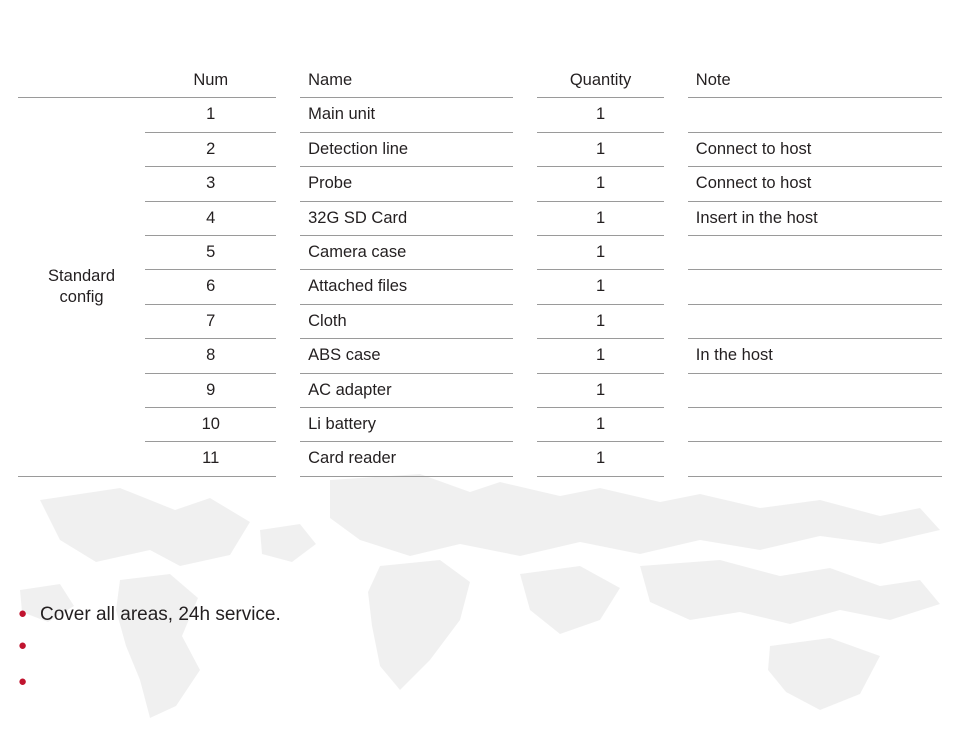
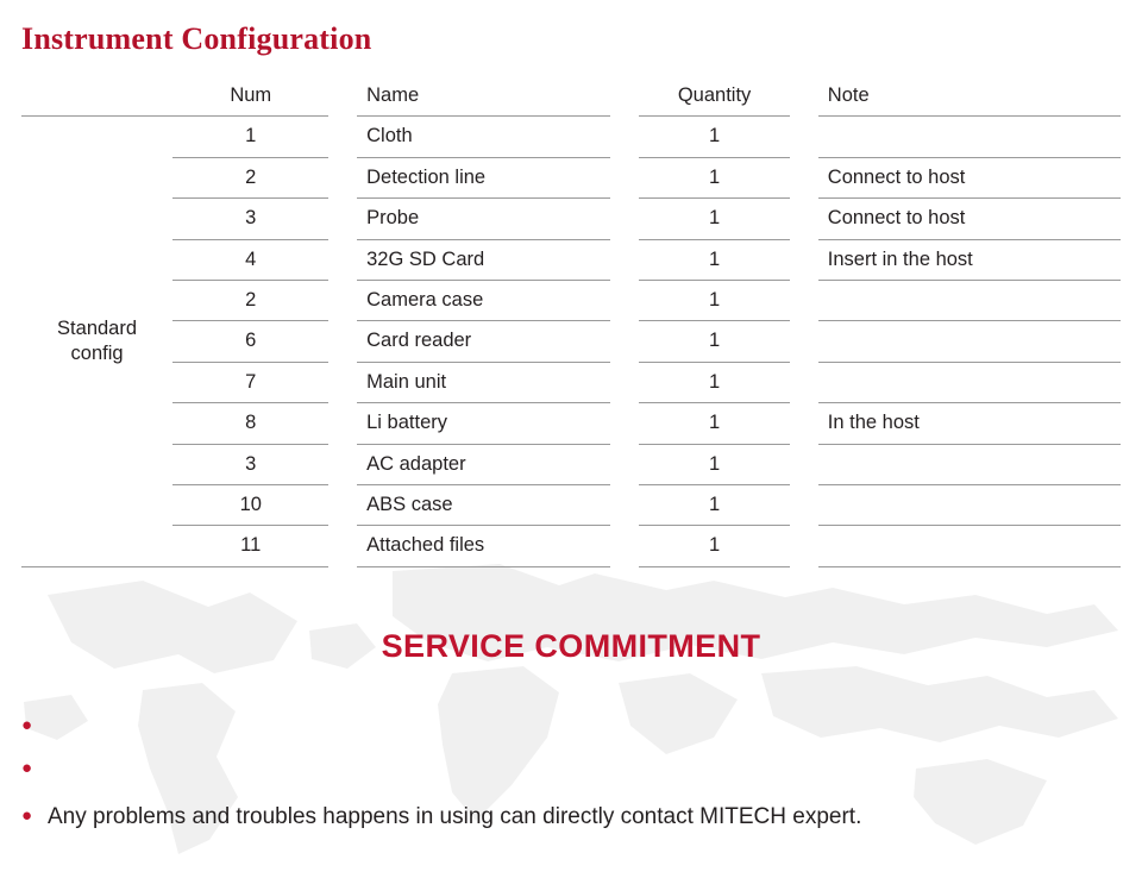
+ Instrument Configuration
  	Num		Name		Quantity		Note
- Standard config	1		Main unit		1
+ Standard config	1		Cloth		1
  2		Detection line		1		Connect to host
  3		Probe		1		Connect to host
  4		32G SD Card		1		Insert in the host
- 5		Camera case		1
+ 2		Camera case		1
- 6		Attached files		1
+ 6		Card reader		1
- 7		Cloth		1
+ 7		Main unit		1
- 8		ABS case		1		In the host
+ 8		Li battery		1		In the host
- 9		AC adapter		1
+ 3		AC adapter		1
- 10		Li battery		1
+ 10		ABS case		1
- 11		Card reader		1
+ 11		Attached files		1
+ SERVICE COMMITMENT
  ●
- Cover all areas, 24h service.
  ●
  ●
+ Any problems and troubles happens in using can directly contact MITECH expert.
